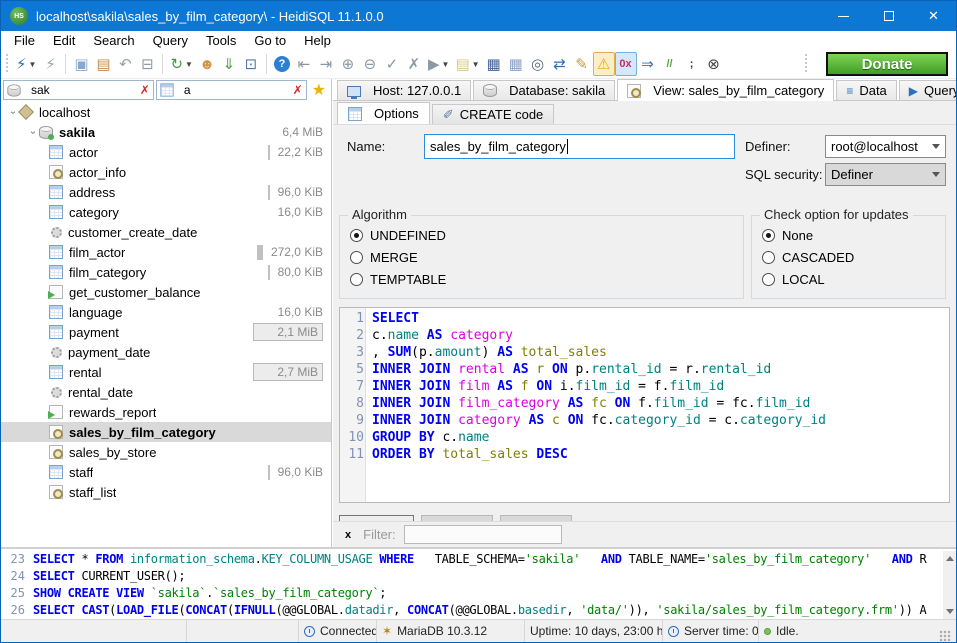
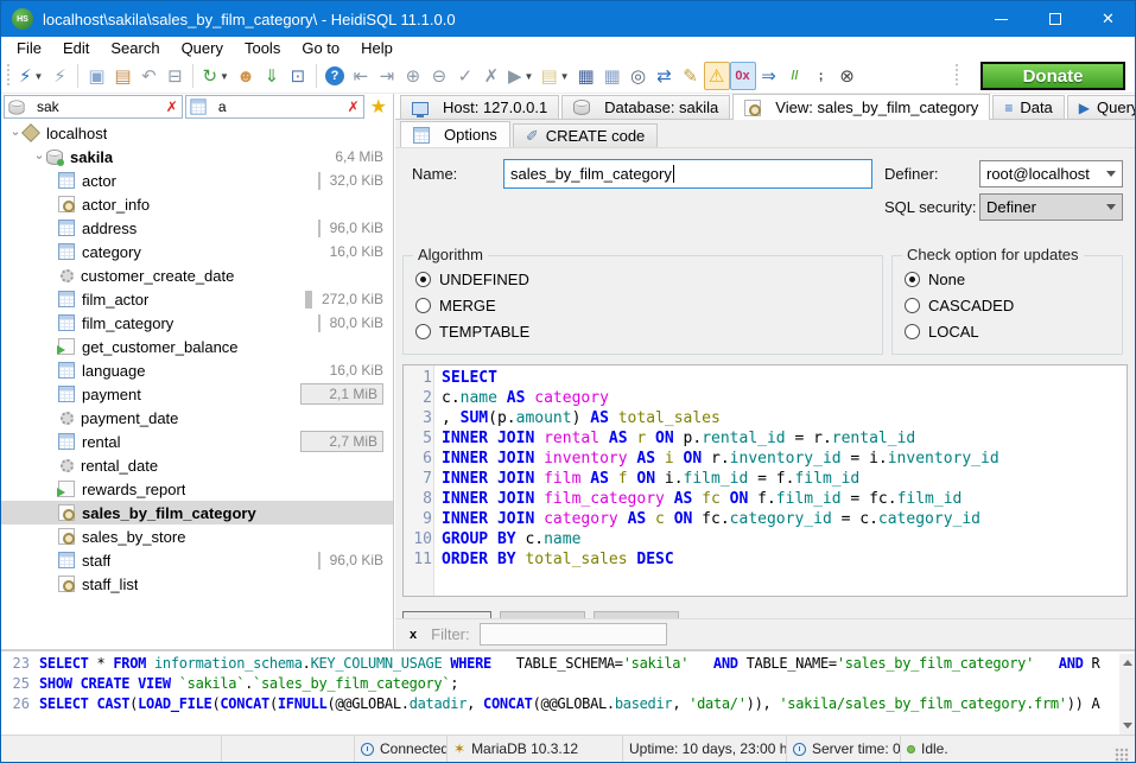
  localhost\sakila\sales_by_film_category\ - HeidiSQL 11.1.0.0
  ✕
  File
  Edit
  Search
  Query
  Tools
  Go to
  Help
  ⚡
  ▼
  ⚡
  ▣
  ▤
  ↶
  ⊟
  ↻
  ▼
  ☻
  ⇓
  ⊡
  ?
  ⇤
  ⇥
  ⊕
  ⊖
  ✓
  ✗
  ▶
  ▼
  ▤
  ▼
  ▦
  ▦
  ◎
  ⇄
  ✎
  ⚠
  0x
  ⇒
  //
  ;
  ⊗
  Donate
  sak
  ✗
  a
  ✗
  ★
  localhost
  sakila
  6,4 MiB
  actor
- 22,2 KiB
+ 32,0 KiB
  actor_info
  address
  96,0 KiB
  category
  16,0 KiB
  customer_create_date
  film_actor
  272,0 KiB
  film_category
  80,0 KiB
  get_customer_balance
  language
  16,0 KiB
  payment
  2,1 MiB
  payment_date
  rental
  2,7 MiB
  rental_date
  rewards_report
  sales_by_film_category
  sales_by_store
  staff
  96,0 KiB
  staff_list
  Host: 127.0.0.1
  Database: sakila
  View: sales_by_film_category
  ≡
  Data
  ▶
  Quer
  Options
  ✐
  CREATE code
  Name:
  sales_by_film_category
  Definer:
  root@localhost
  SQL security:
  Definer
  Algorithm
  UNDEFINED
  MERGE
  TEMPTABLE
  Check option for updates
  None
  CASCADED
  LOCAL
  1
  SELECT
  2
  c.name AS category
  3
  , SUM(p.amount) AS total_sales
  5
  INNER JOIN rental AS r ON p.rental_id = r.rental_id
+ 6
+ INNER JOIN inventory AS i ON r.inventory_id = i.inventory_id
  7
  INNER JOIN film AS f ON i.film_id = f.film_id
  8
  INNER JOIN film_category AS fc ON f.film_id = fc.film_id
  9
  INNER JOIN category AS c ON fc.category_id = c.category_id
  10
  GROUP BY c.name
  11
  ORDER BY total_sales DESC
  x
  Filter:
  23
  SELECT * FROM information_schema.KEY_COLUMN_USAGE WHERE TABLE_SCHEMA='sakila' AND TABLE_NAME='sales_by_film_category' AND R
- 24
- SELECT CURRENT_USER();
  25
  SHOW CREATE VIEW `sakila`.`sales_by_film_category`;
  26
  SELECT CAST(LOAD_FILE(CONCAT(IFNULL(@@GLOBAL.datadir, CONCAT(@@GLOBAL.basedir, 'data/')), 'sakila/sales_by_film_category.frm')) A
  Connected
  ✶
  MariaDB 10.3.12
  Uptime: 10 days, 23:00 h
  Server time: 0
  Idle.
